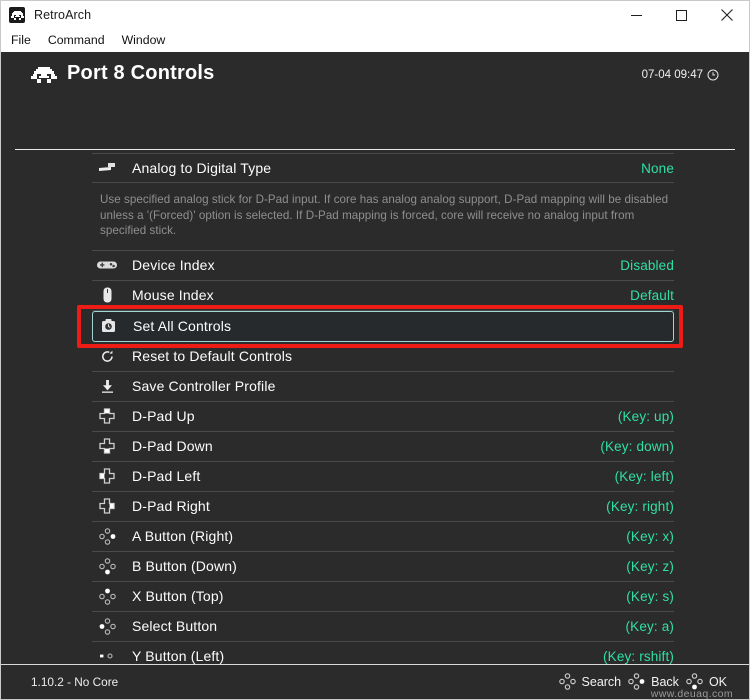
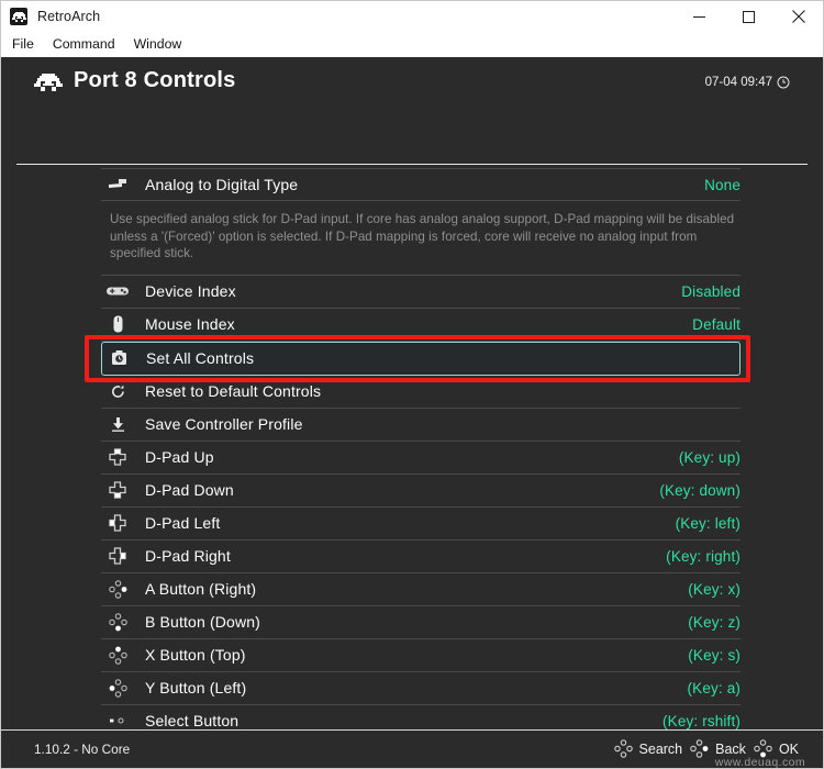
  RetroArch
  File
  Command
  Window
  Port 8 Controls
  07-04 09:47
  Analog to Digital Type
  None
  Use specified analog stick for D-Pad input. If core has analog analog support, D-Pad mapping will be disabled unless a '(Forced)' option is selected. If D-Pad mapping is forced, core will receive no analog input from specified stick.
  Device Index
  Disabled
  Mouse Index
  Default
  Set All Controls
  Reset to Default Controls
  Save Controller Profile
  D-Pad Up
  (Key: up)
  D-Pad Down
  (Key: down)
  D-Pad Left
  (Key: left)
  D-Pad Right
  (Key: right)
  A Button (Right)
  (Key: x)
  B Button (Down)
  (Key: z)
  X Button (Top)
  (Key: s)
- Select Button
+ Y Button (Left)
  (Key: a)
- Y Button (Left)
+ Select Button
  (Key: rshift)
  1.10.2 - No Core
  Search
  Back
  OK
  www.deuaq.com
